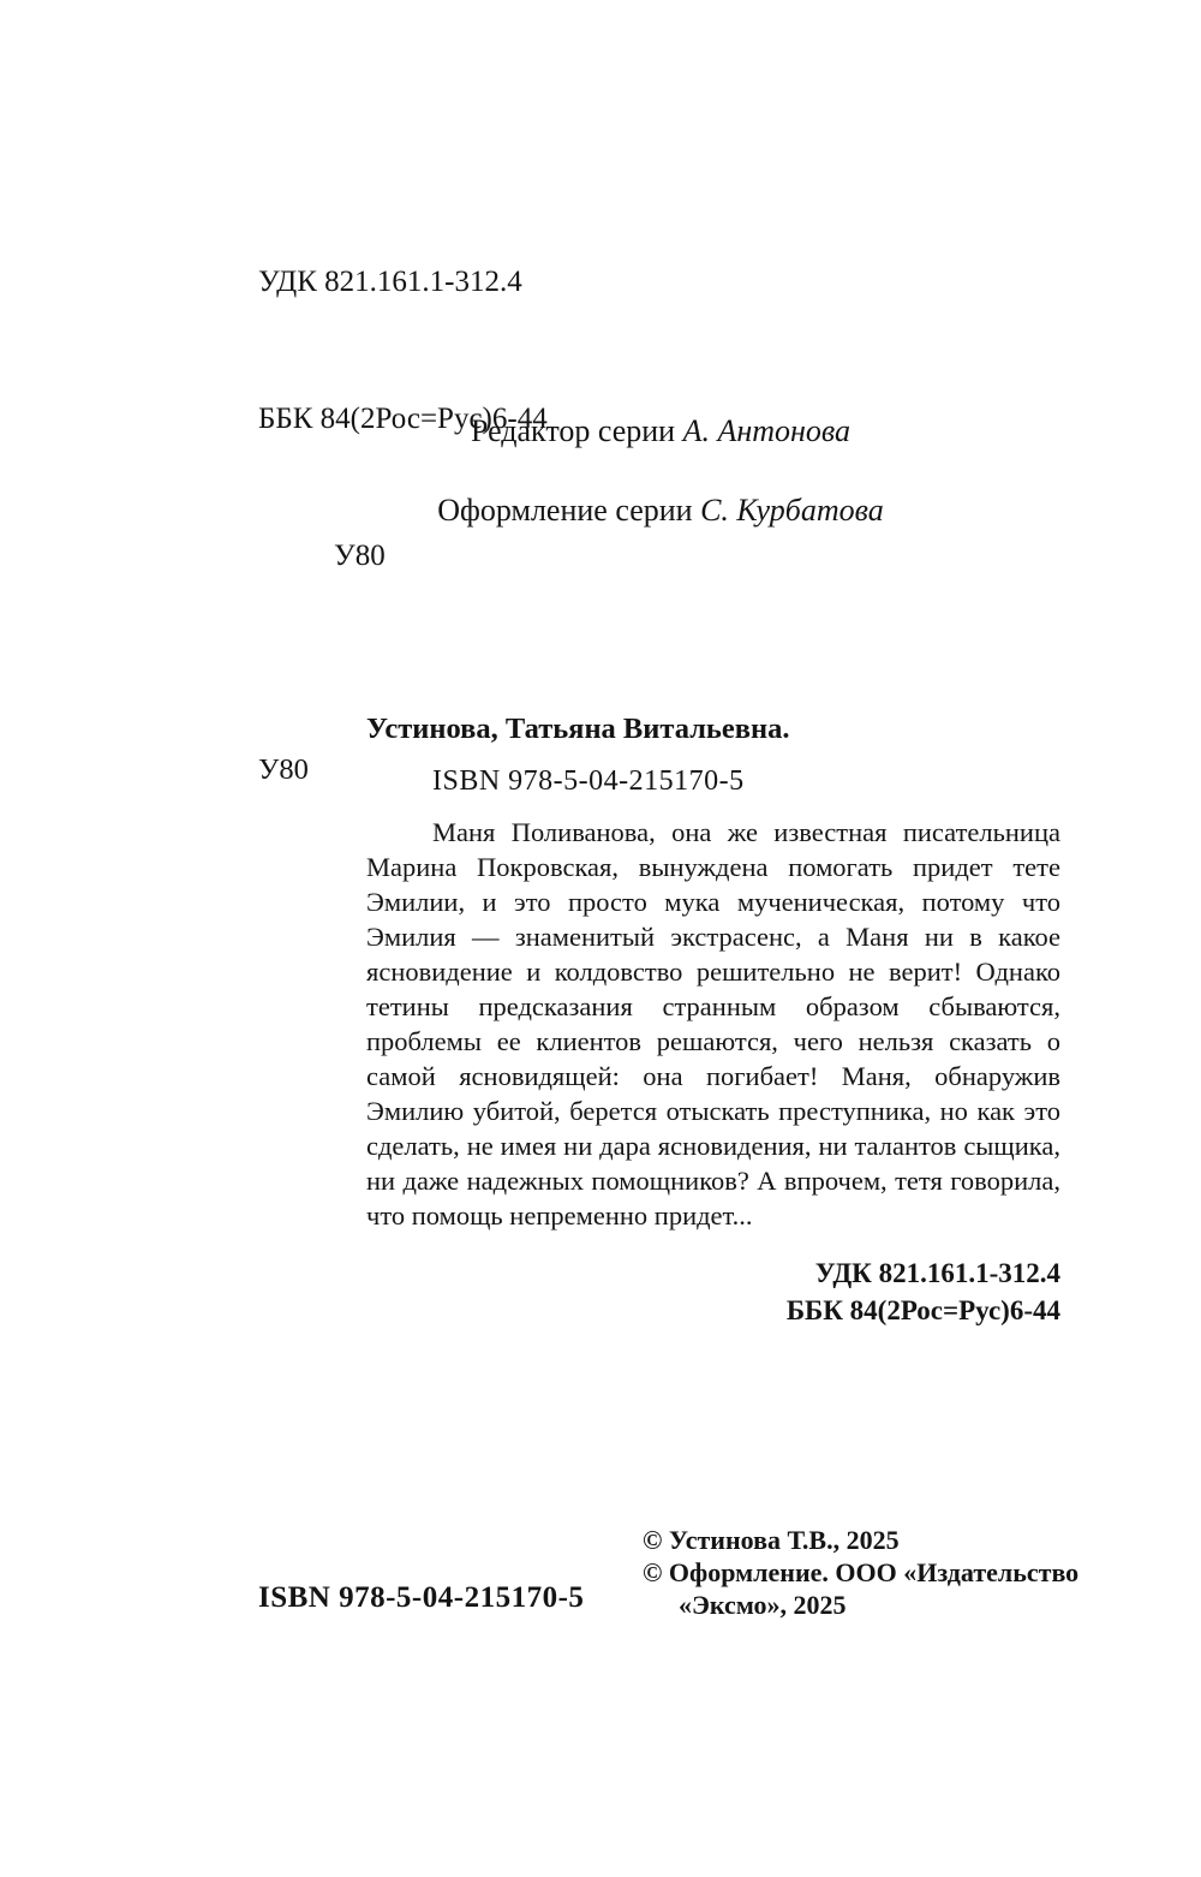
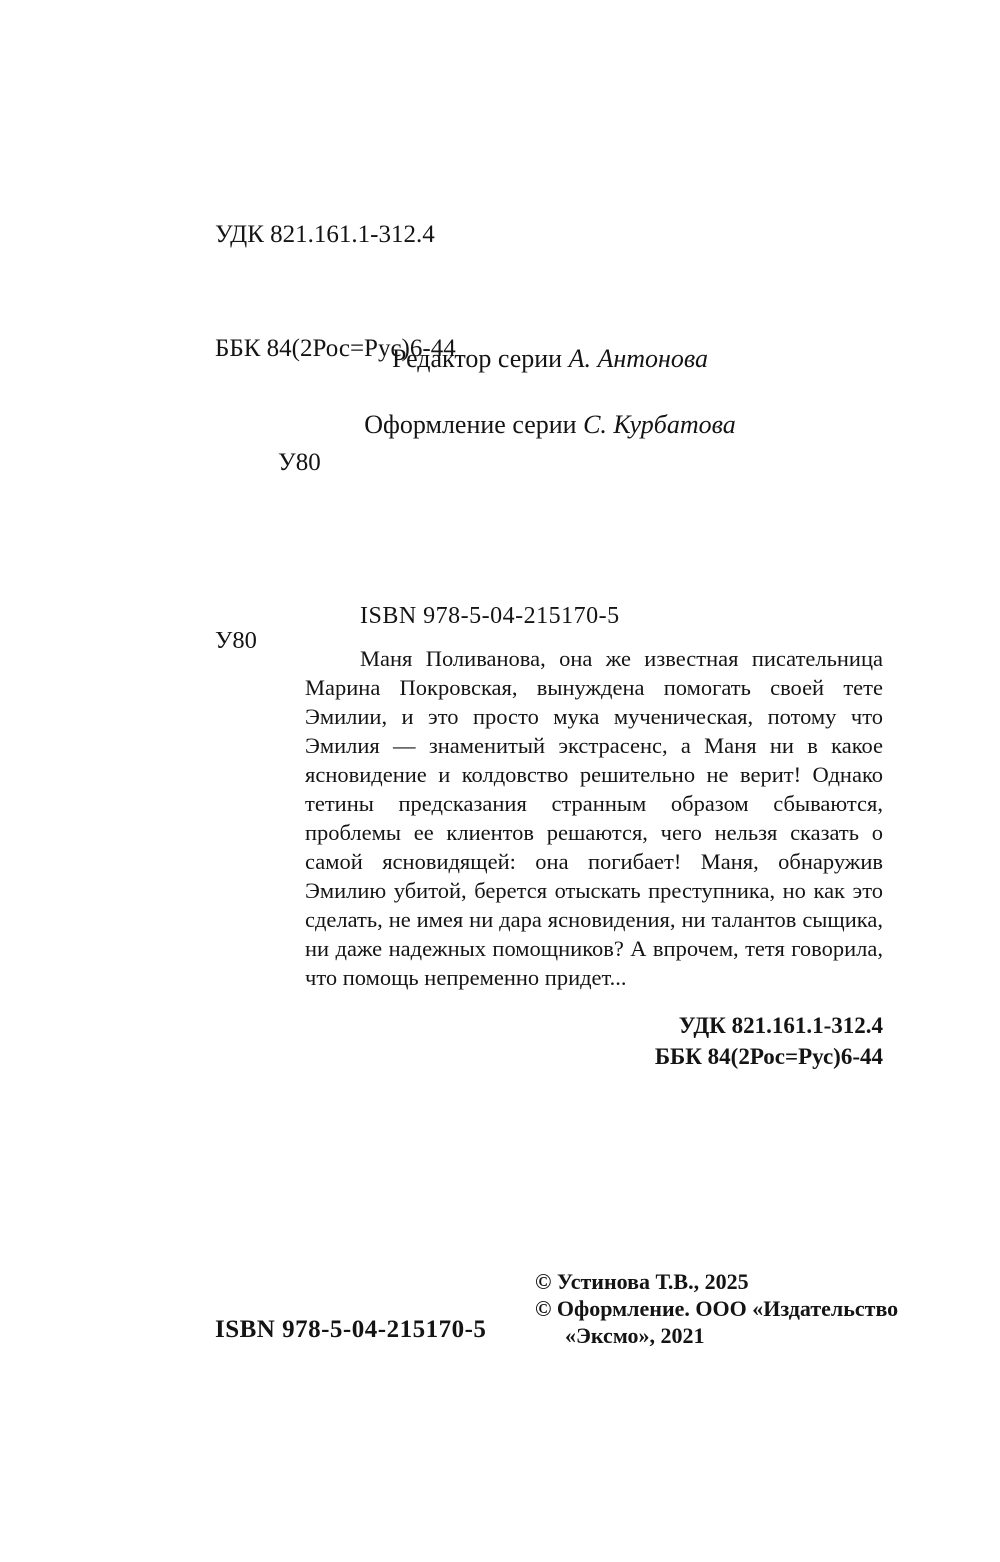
  УДК 821.161.1-312.4
  ББК 84(2Рос=Рус)6-44
  У80
  Редактор серии А. Антонова
  Оформление серии С. Курбатова
  У80
- Устинова, Татьяна Витальевна.
  ISBN 978-5-04-215170-5
- Маня Поливанова, она же известная писательница Марина Покровская, вынуждена помогать придет тете Эмилии, и это просто мука мученическая, потому что Эмилия — знаменитый экстрасенс, а Маня ни в какое ясновидение и колдовство решительно не верит! Однако тетины предсказания странным образом сбываются, проблемы ее клиентов решаются, чего нельзя сказать о самой ясновидящей: она погибает! Маня, обнаружив Эмилию убитой, берется отыскать преступника, но как это сделать, не имея ни дара ясновидения, ни талантов сыщика, ни даже надежных помощников? А впрочем, тетя говорила, что помощь непременно придет...
+ Маня Поливанова, она же известная писательница Марина Покровская, вынуждена помогать своей тете Эмилии, и это просто мука мученическая, потому что Эмилия — знаменитый экстрасенс, а Маня ни в какое ясновидение и колдовство решительно не верит! Однако тетины предсказания странным образом сбываются, проблемы ее клиентов решаются, чего нельзя сказать о самой ясновидящей: она погибает! Маня, обнаружив Эмилию убитой, берется отыскать преступника, но как это сделать, не имея ни дара ясновидения, ни талантов сыщика, ни даже надежных помощников? А впрочем, тетя говорила, что помощь непременно придет...
  УДК 821.161.1-312.4
  ББК 84(2Рос=Рус)6-44
  ISBN 978-5-04-215170-5
  © Устинова Т.В., 2025
  © Оформление. ООО «Издательство
- «Эксмо», 2025
+ «Эксмо», 2021
